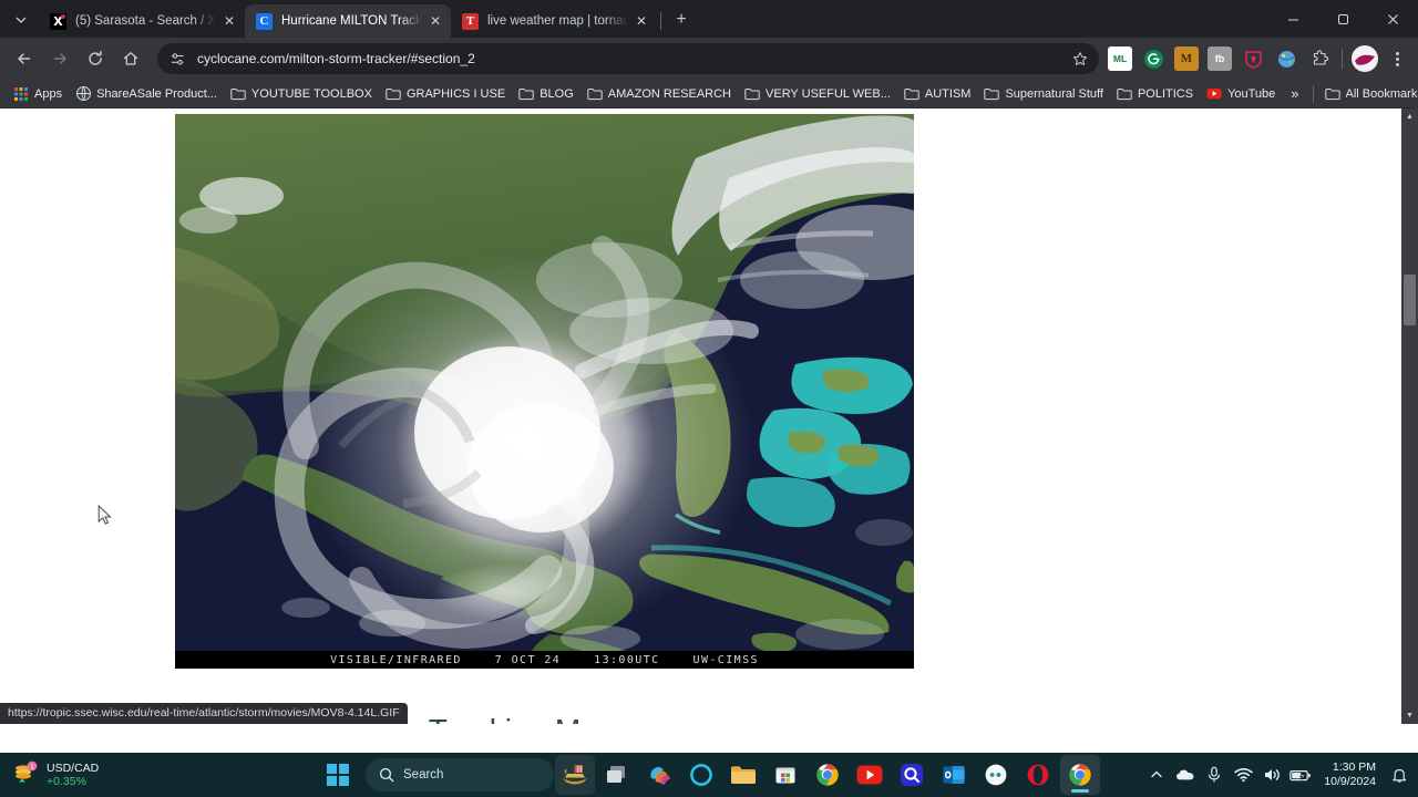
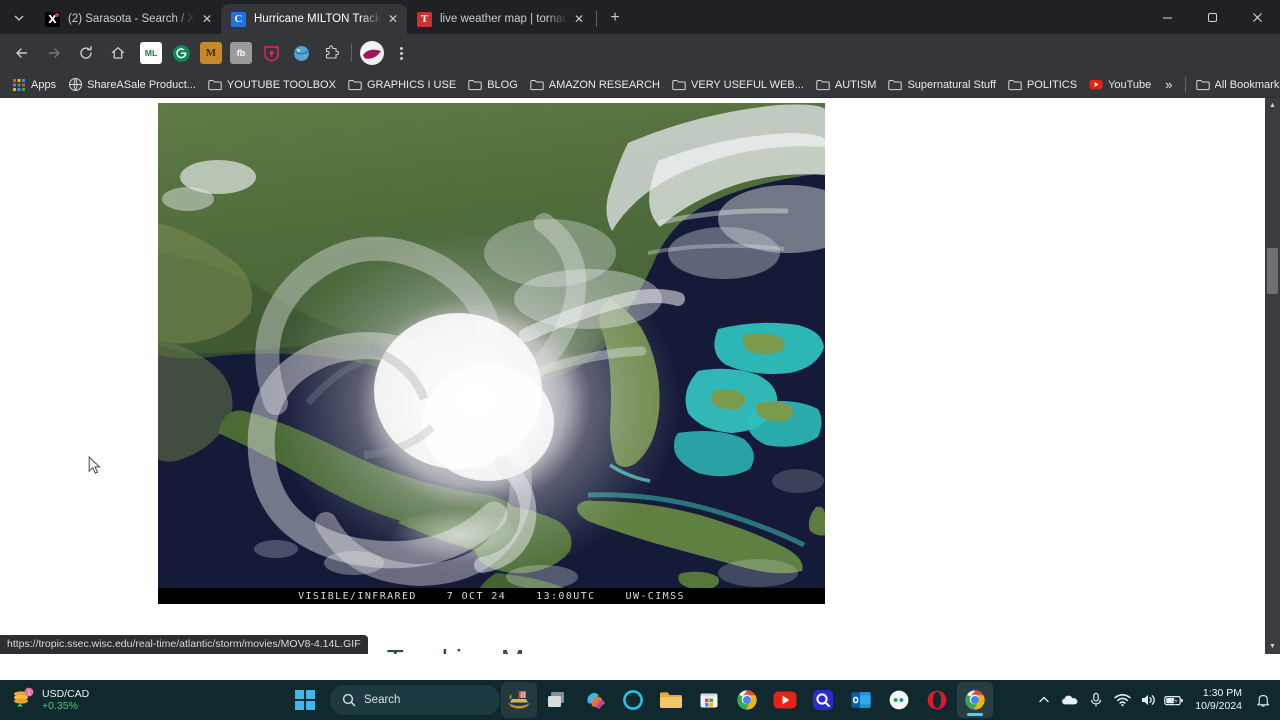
  X
- (5) Sarasota - Search / X
+ (2) Sarasota - Search / X
  ✕
  C
  Hurricane MILTON Track
  ✕
  T
  live weather map | tornad
  ✕
  +
- cyclocane.com/milton-storm-tracker/#section_2
  ML
  M
  fb
  Apps
  ShareASale Product...
  YOUTUBE TOOLBOX
  GRAPHICS I USE
  BLOG
  AMAZON RESEARCH
  VERY USEFUL WEB...
  AUTISM
  Supernatural Stuff
  POLITICS
  YouTube
  »
  All Bookmark
  VISIBLE/INFRARED
  7 OCT 24
  13:00UTC
  UW-CIMSS
  https://tropic.ssec.wisc.edu/real-time/atlantic/storm/movies/MOV8-4.14L.GIF
  USD/CAD
  +0.35%
  Search
  1:30 PM
  10/9/2024
